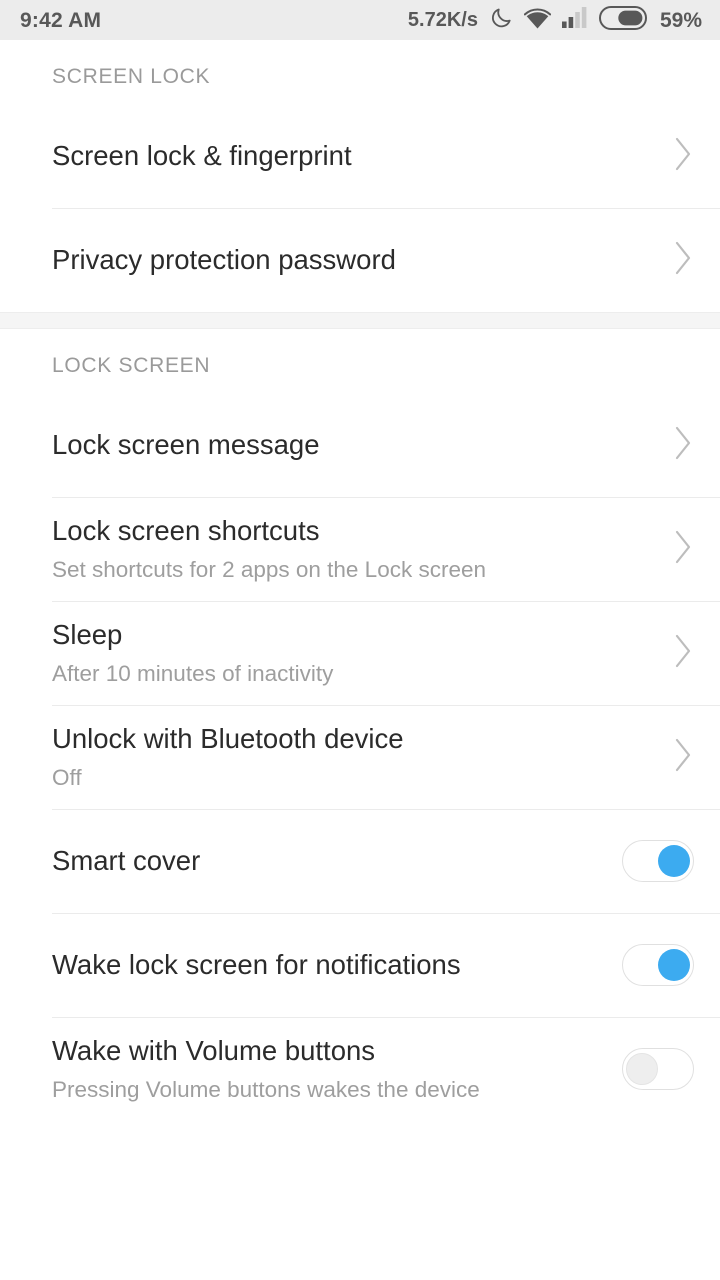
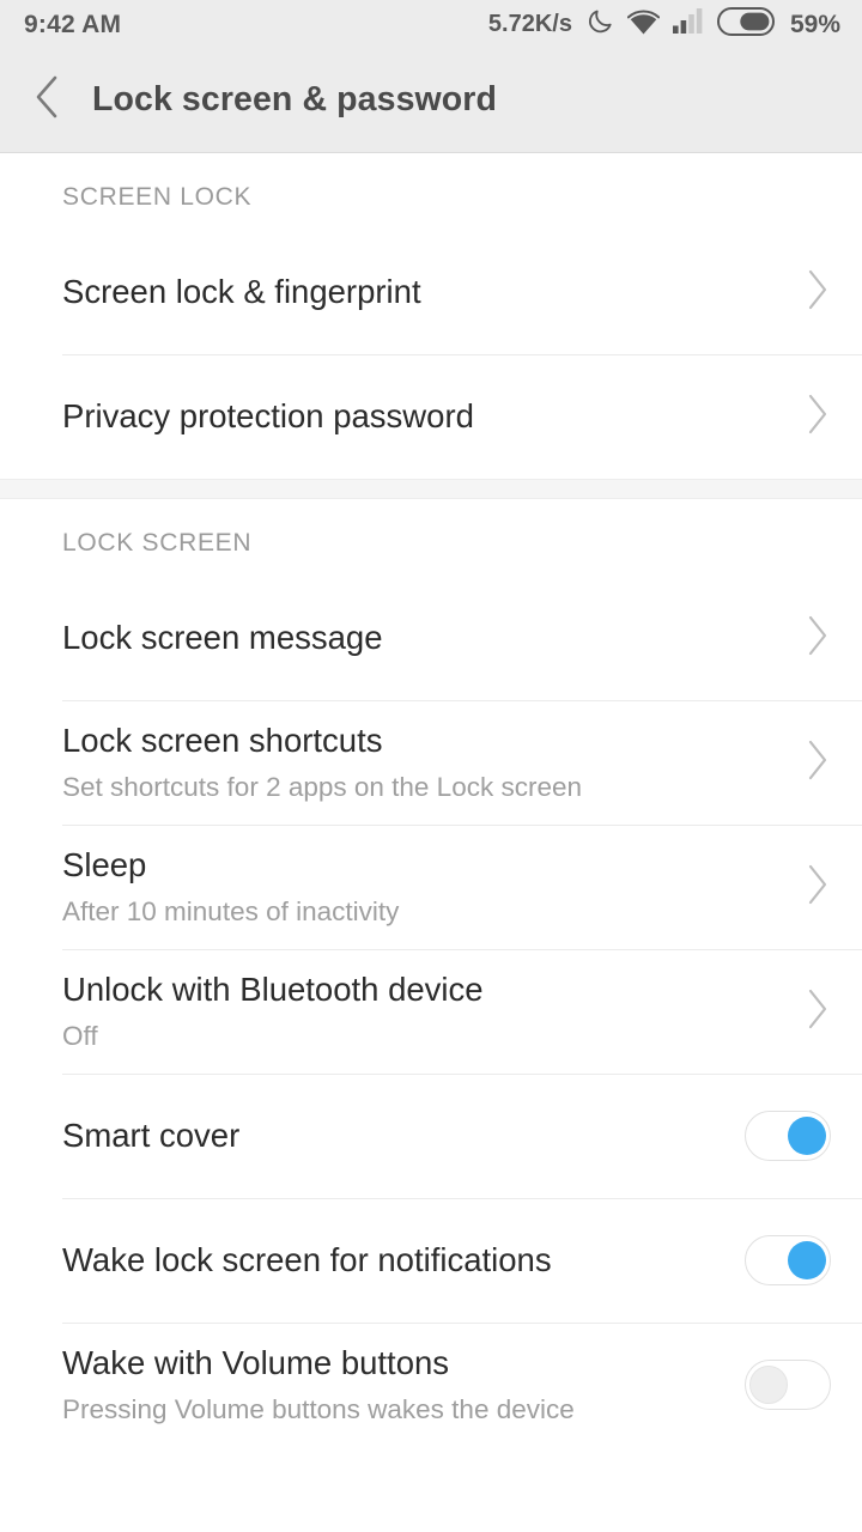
  9:42 AM
  5.72K/s
  59%
+ Lock screen & password
  SCREEN LOCK
  Screen lock & fingerprint
  Privacy protection password
  LOCK SCREEN
  Lock screen message
  Lock screen shortcuts
  Set shortcuts for 2 apps on the Lock screen
  Sleep
  After 10 minutes of inactivity
  Unlock with Bluetooth device
  Off
  Smart cover
  Wake lock screen for notifications
  Wake with Volume buttons
  Pressing Volume buttons wakes the device
